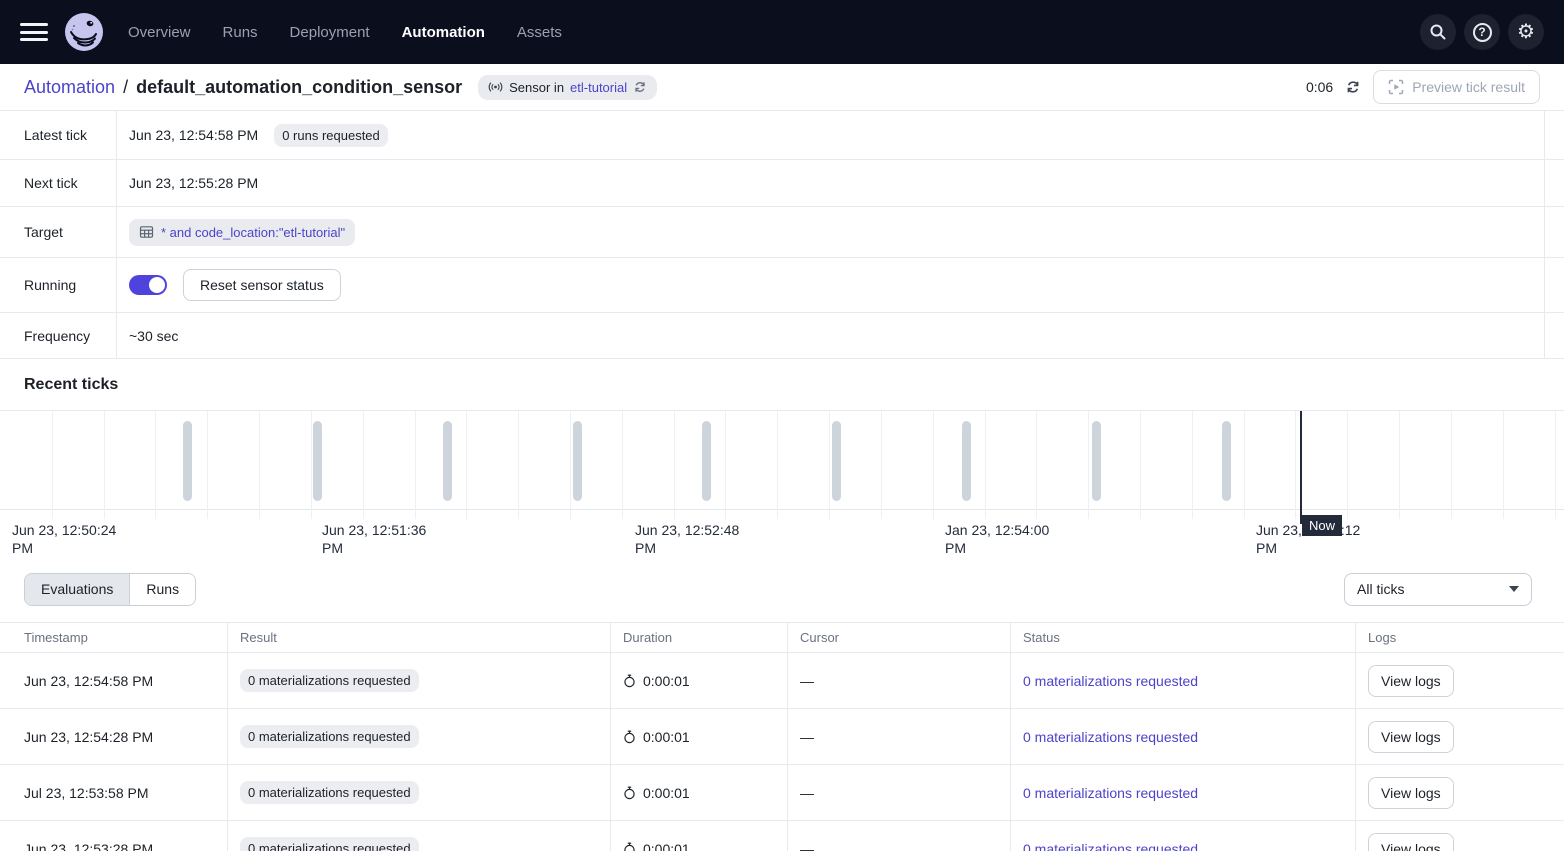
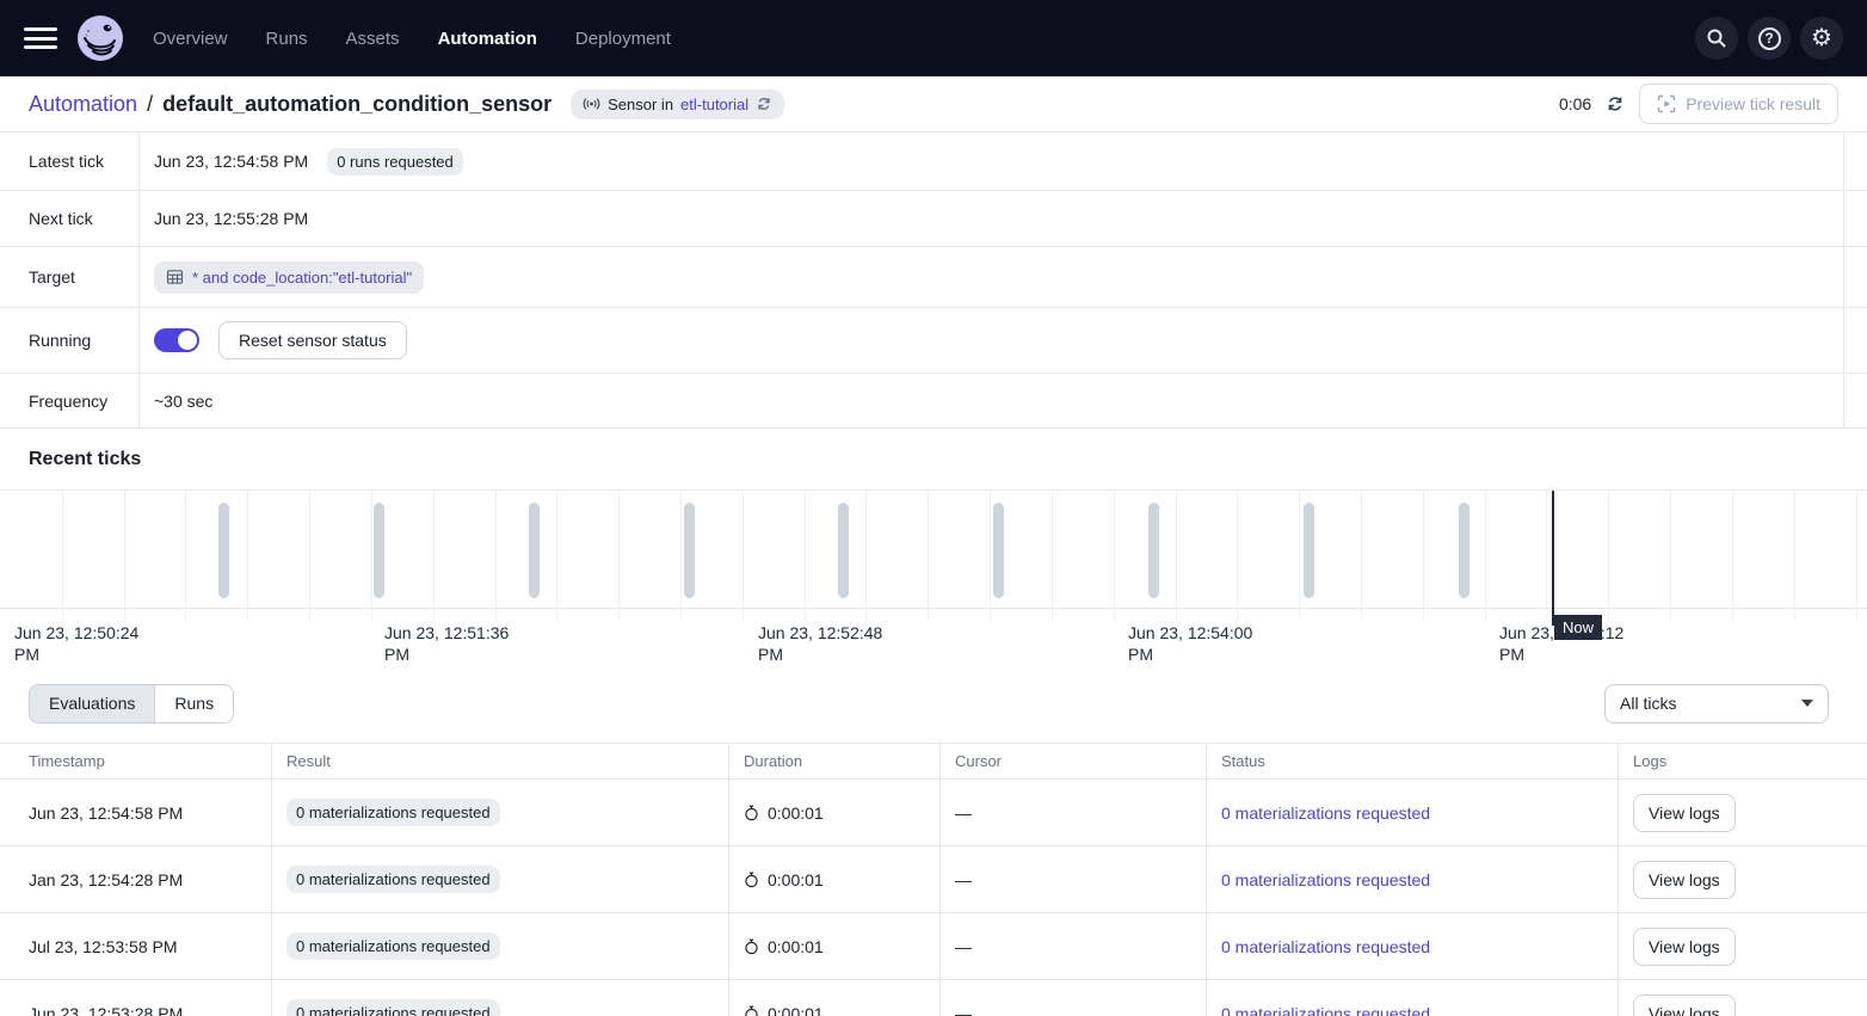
  Overview
  Runs
- Deployment
+ Assets
  Automation
- Assets
+ Deployment
  ?
  ⚙
  Automation
  /
  default_automation_condition_sensor
  Sensor in
  etl-tutorial
  0:06
  Preview tick result
  Latest tick
  Jun 23, 12:54:58 PM
  0 runs requested
  Next tick
  Jun 23, 12:55:28 PM
  Target
  * and code_location:"etl-tutorial"
  Running
  Reset sensor status
  Frequency
  ~30 sec
  Recent ticks
  Jun 23, 12:50:24 PM
  Jun 23, 12:51:36 PM
  Jun 23, 12:52:48 PM
- Jan 23, 12:54:00 PM
+ Jun 23, 12:54:00 PM
  Now
  Evaluations
  Runs
  All ticks
  Timestamp
  Result
  Duration
  Cursor
  Status
  Logs
  Jun 23, 12:54:58 PM
  0 materializations requested
  0:00:01
  —
  0 materializations requested
  View logs
- Jun 23, 12:54:28 PM
+ Jan 23, 12:54:28 PM
  0 materializations requested
  0:00:01
  —
  0 materializations requested
  View logs
  Jul 23, 12:53:58 PM
  0 materializations requested
  0:00:01
  —
  0 materializations requested
  View logs
  Jun 23, 12:53:28 PM
  0 materializations requested
  0:00:01
  —
  0 materializations requested
  View logs
